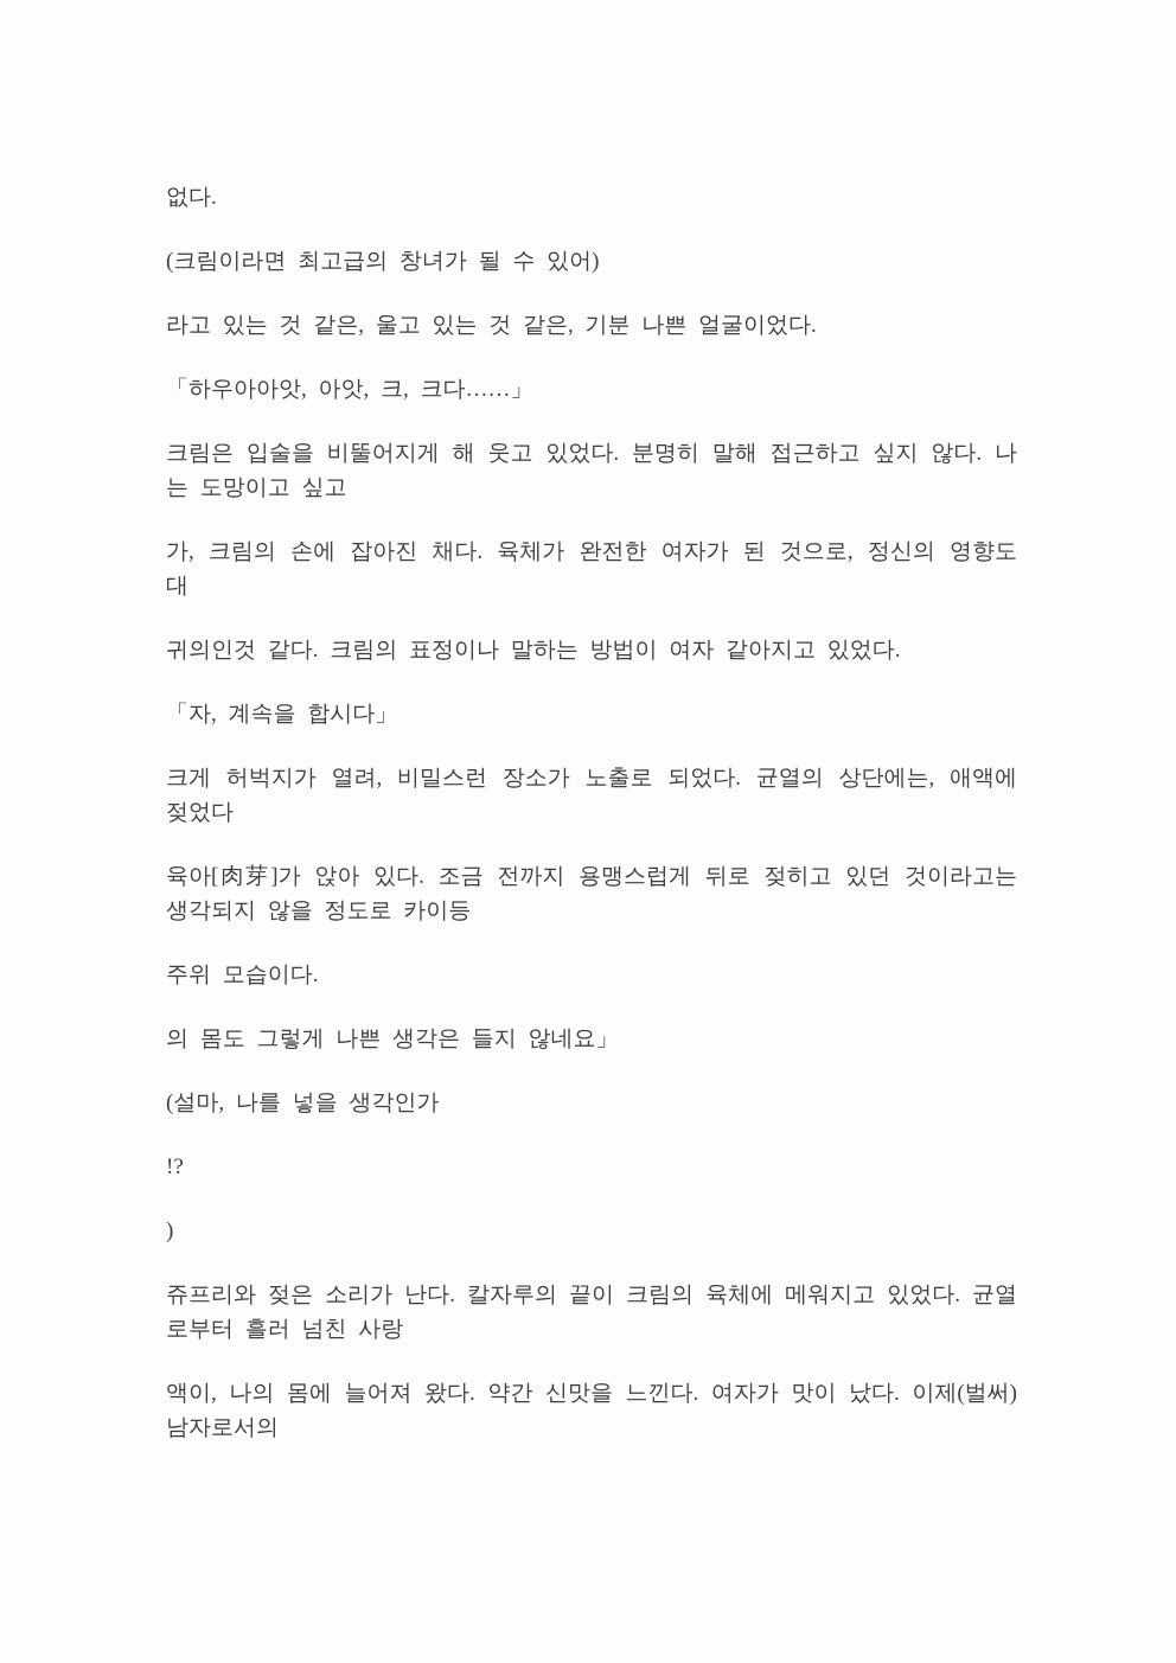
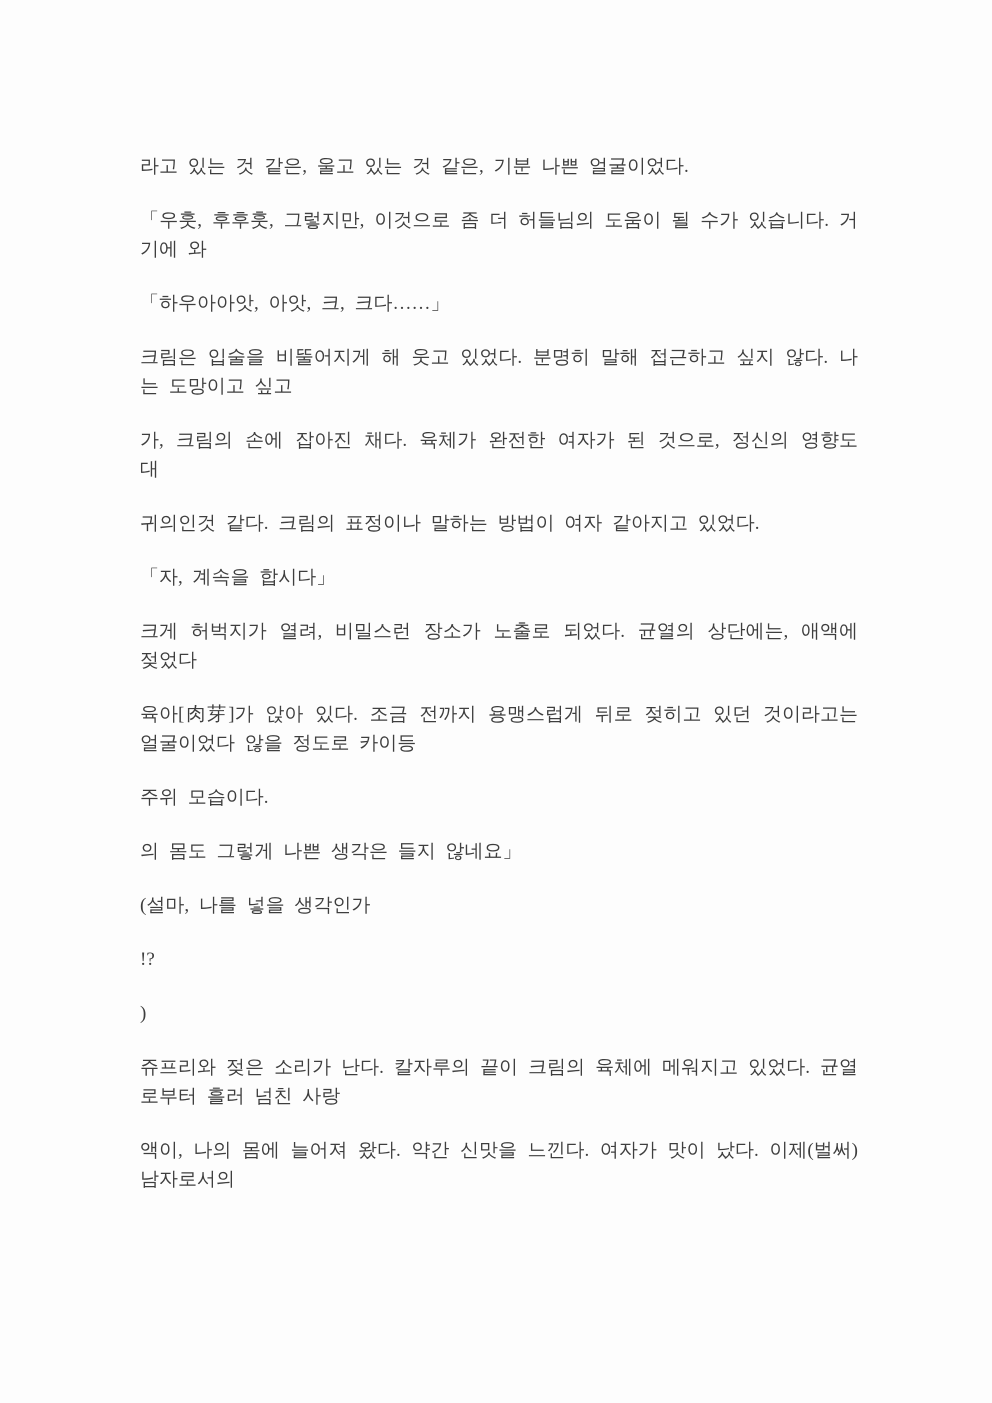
- 없다.
- (크림이라면 최고급의 창녀가 될 수 있어)
  라고 있는 것 같은, 울고 있는 것 같은, 기분 나쁜 얼굴이었다.
+ 「우훗, 후후훗, 그렇지만, 이것으로 좀 더 허들님의 도움이 될 수가 있습니다. 거기에 와
  「하우아아앗, 아앗, 크, 크다……」
  크림은 입술을 비뚤어지게 해 웃고 있었다. 분명히 말해 접근하고 싶지 않다. 나는 도망이고 싶고
  가, 크림의 손에 잡아진 채다. 육체가 완전한 여자가 된 것으로, 정신의 영향도 대
  귀의인것 같다. 크림의 표정이나 말하는 방법이 여자 같아지고 있었다.
  「자, 계속을 합시다」
  크게 허벅지가 열려, 비밀스런 장소가 노출로 되었다. 균열의 상단에는, 애액에 젖었다
- 육아[肉芽]가 앉아 있다. 조금 전까지 용맹스럽게 뒤로 젖히고 있던 것이라고는 생각되지 않을 정도로 카이등
+ 육아[肉芽]가 앉아 있다. 조금 전까지 용맹스럽게 뒤로 젖히고 있던 것이라고는 얼굴이었다 않을 정도로 카이등
  주위 모습이다.
  의 몸도 그렇게 나쁜 생각은 들지 않네요」
  (설마, 나를 넣을 생각인가
  !?
  )
  쥬프리와 젖은 소리가 난다. 칼자루의 끝이 크림의 육체에 메워지고 있었다. 균열로부터 흘러 넘친 사랑
  액이, 나의 몸에 늘어져 왔다. 약간 신맛을 느낀다. 여자가 맛이 났다. 이제(벌써) 남자로서의
